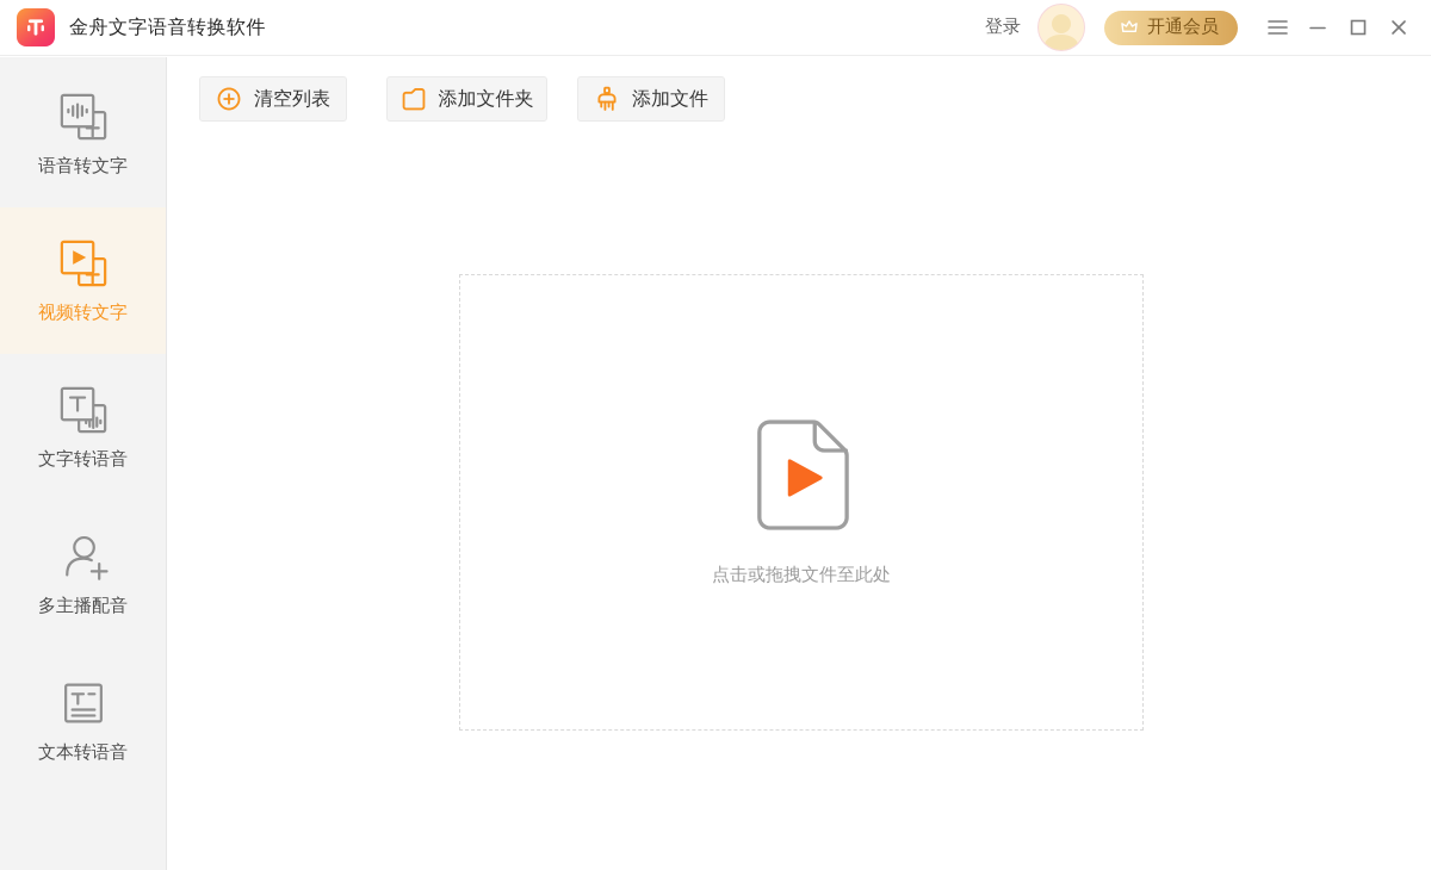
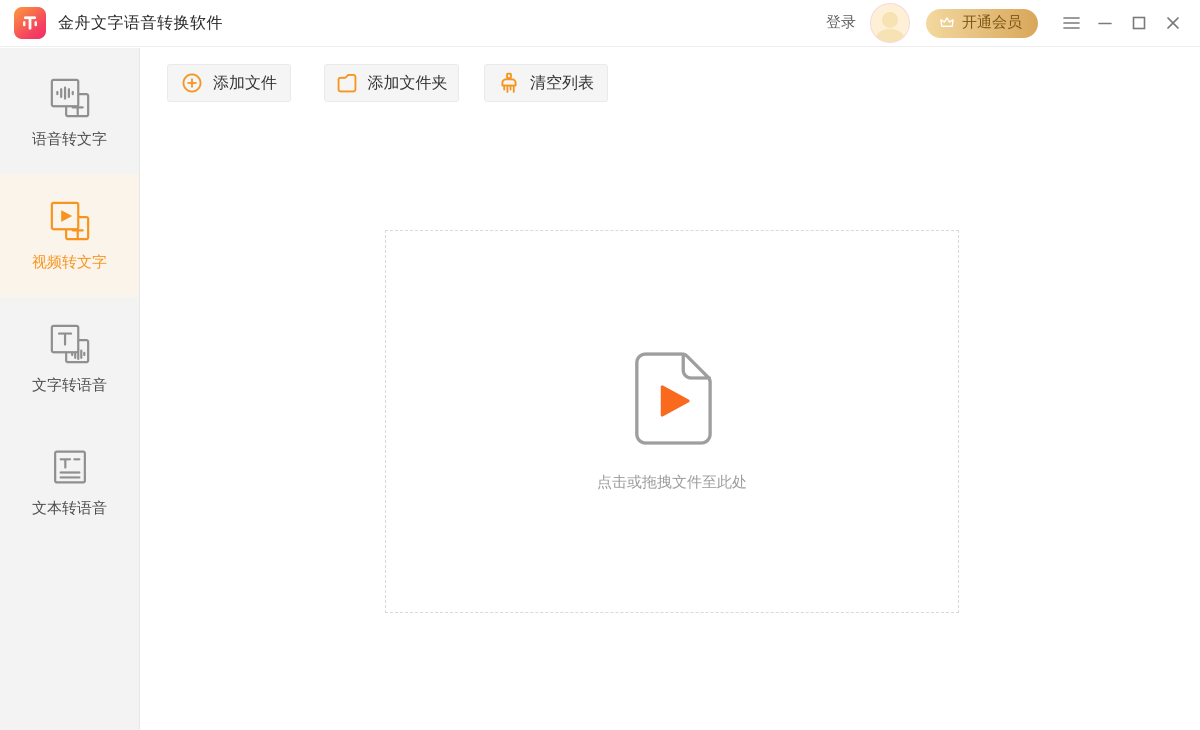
  金舟文字语音转换软件
  登录
  开通会员
  语音转文字
  视频转文字
  文字转语音
- 多主播配音
  文本转语音
- 清空列表
+ 添加文件
  添加文件夹
- 添加文件
+ 清空列表
  点击或拖拽文件至此处
